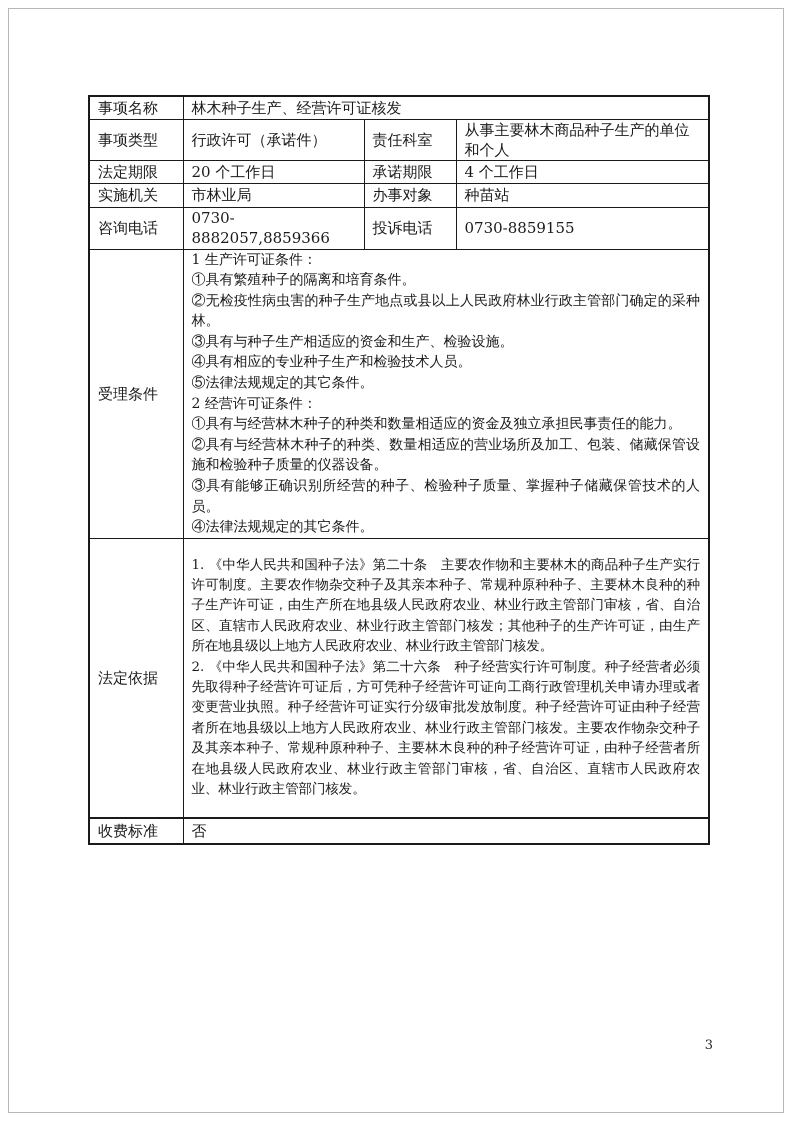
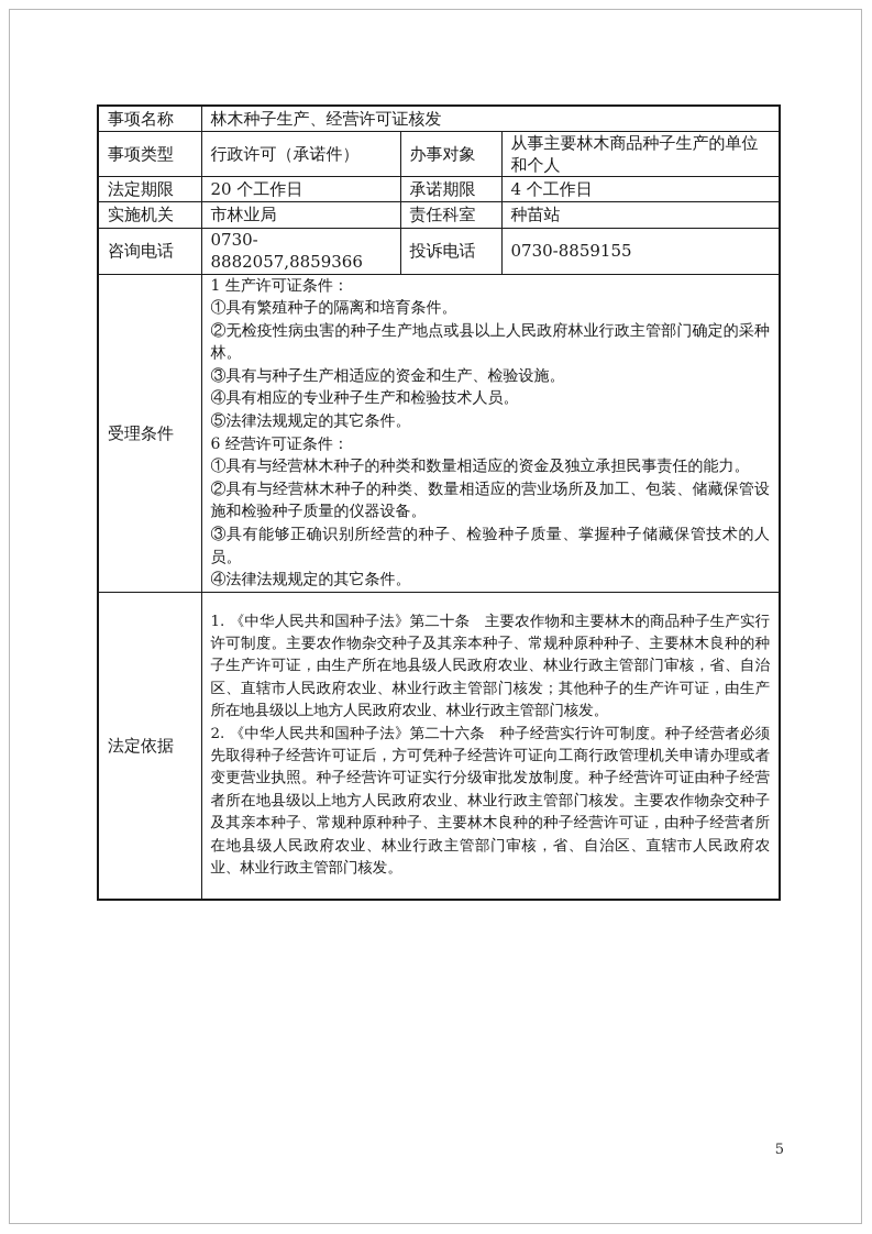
  事项名称	林木种子生产、经营许可证核发
- 事项类型	行政许可（承诺件）	责任科室	从事主要林木商品种子生产的单位和个人
+ 事项类型	行政许可（承诺件）	办事对象	从事主要林木商品种子生产的单位和个人
  法定期限	20 个工作日	承诺期限	4 个工作日
- 实施机关	市林业局	办事对象	种苗站
+ 实施机关	市林业局	责任科室	种苗站
  咨询电话	0730-8882057,8859366	投诉电话	0730-8859155
- 受理条件	1 生产许可证条件：①具有繁殖种子的隔离和培育条件。②无检疫性病虫害的种子生产地点或县以上人民政府林业行政主管部门确定的采种林。③具有与种子生产相适应的资金和生产、检验设施。④具有相应的专业种子生产和检验技术人员。⑤法律法规规定的其它条件。2 经营许可证条件：①具有与经营林木种子的种类和数量相适应的资金及独立承担民事责任的能力。②具有与经营林木种子的种类、数量相适应的营业场所及加工、包装、储藏保管设施和检验种子质量的仪器设备。③具有能够正确识别所经营的种子、检验种子质量、掌握种子储藏保管技术的人员。④法律法规规定的其它条件。
+ 受理条件	1 生产许可证条件：①具有繁殖种子的隔离和培育条件。②无检疫性病虫害的种子生产地点或县以上人民政府林业行政主管部门确定的采种林。③具有与种子生产相适应的资金和生产、检验设施。④具有相应的专业种子生产和检验技术人员。⑤法律法规规定的其它条件。6 经营许可证条件：①具有与经营林木种子的种类和数量相适应的资金及独立承担民事责任的能力。②具有与经营林木种子的种类、数量相适应的营业场所及加工、包装、储藏保管设施和检验种子质量的仪器设备。③具有能够正确识别所经营的种子、检验种子质量、掌握种子储藏保管技术的人员。④法律法规规定的其它条件。
  法定依据	1. 《中华人民共和国种子法》第二十条 主要农作物和主要林木的商品种子生产实行许可制度。主要农作物杂交种子及其亲本种子、常规种原种种子、主要林木良种的种子生产许可证，由生产所在地县级人民政府农业、林业行政主管部门审核，省、自治区、直辖市人民政府农业、林业行政主管部门核发；其他种子的生产许可证，由生产所在地县级以上地方人民政府农业、林业行政主管部门核发。2. 《中华人民共和国种子法》第二十六条 种子经营实行许可制度。种子经营者必须先取得种子经营许可证后，方可凭种子经营许可证向工商行政管理机关申请办理或者变更营业执照。种子经营许可证实行分级审批发放制度。种子经营许可证由种子经营者所在地县级以上地方人民政府农业、林业行政主管部门核发。主要农作物杂交种子及其亲本种子、常规种原种种子、主要林木良种的种子经营许可证，由种子经营者所在地县级人民政府农业、林业行政主管部门审核，省、自治区、直辖市人民政府农业、林业行政主管部门核发。
- 收费标准	否
- 3
+ 5
